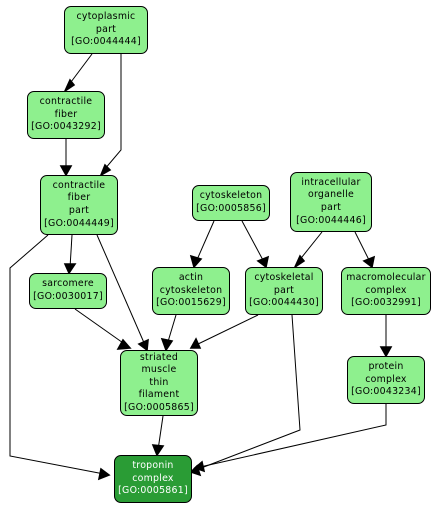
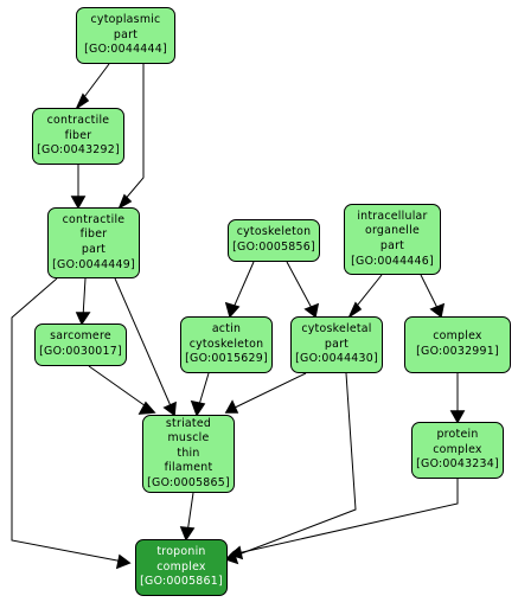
  cytoplasmic
  part
  [GO:0044444]
  contractile
  fiber
  [GO:0043292]
  contractile
  fiber
  part
  [GO:0044449]
  cytoskeleton
  [GO:0005856]
  intracellular
  organelle
  part
  [GO:0044446]
  sarcomere
  [GO:0030017]
  actin
  cytoskeleton
  [GO:0015629]
  cytoskeletal
  part
  [GO:0044430]
- macromolecular
  complex
  [GO:0032991]
  striated
  muscle
  thin
  filament
  [GO:0005865]
  protein
  complex
  [GO:0043234]
  troponin
  complex
  [GO:0005861]
